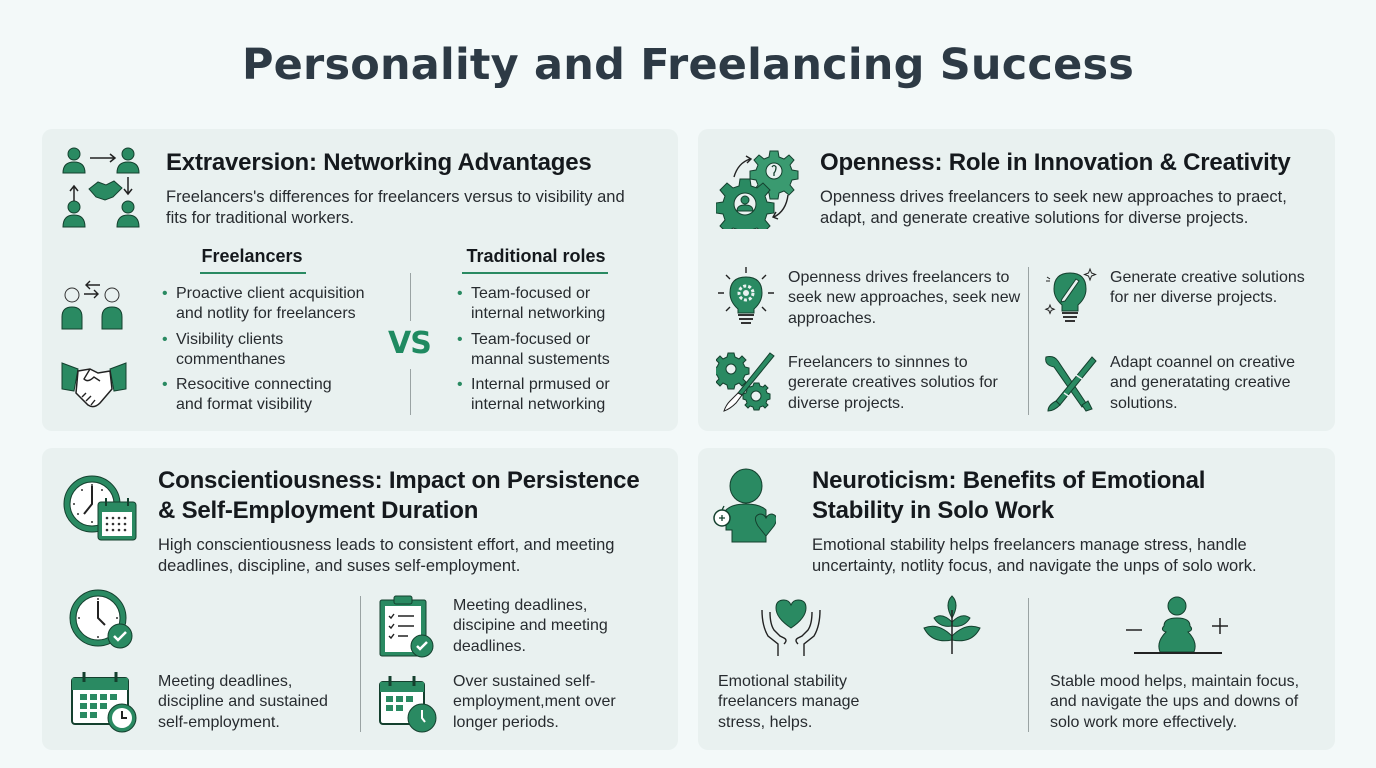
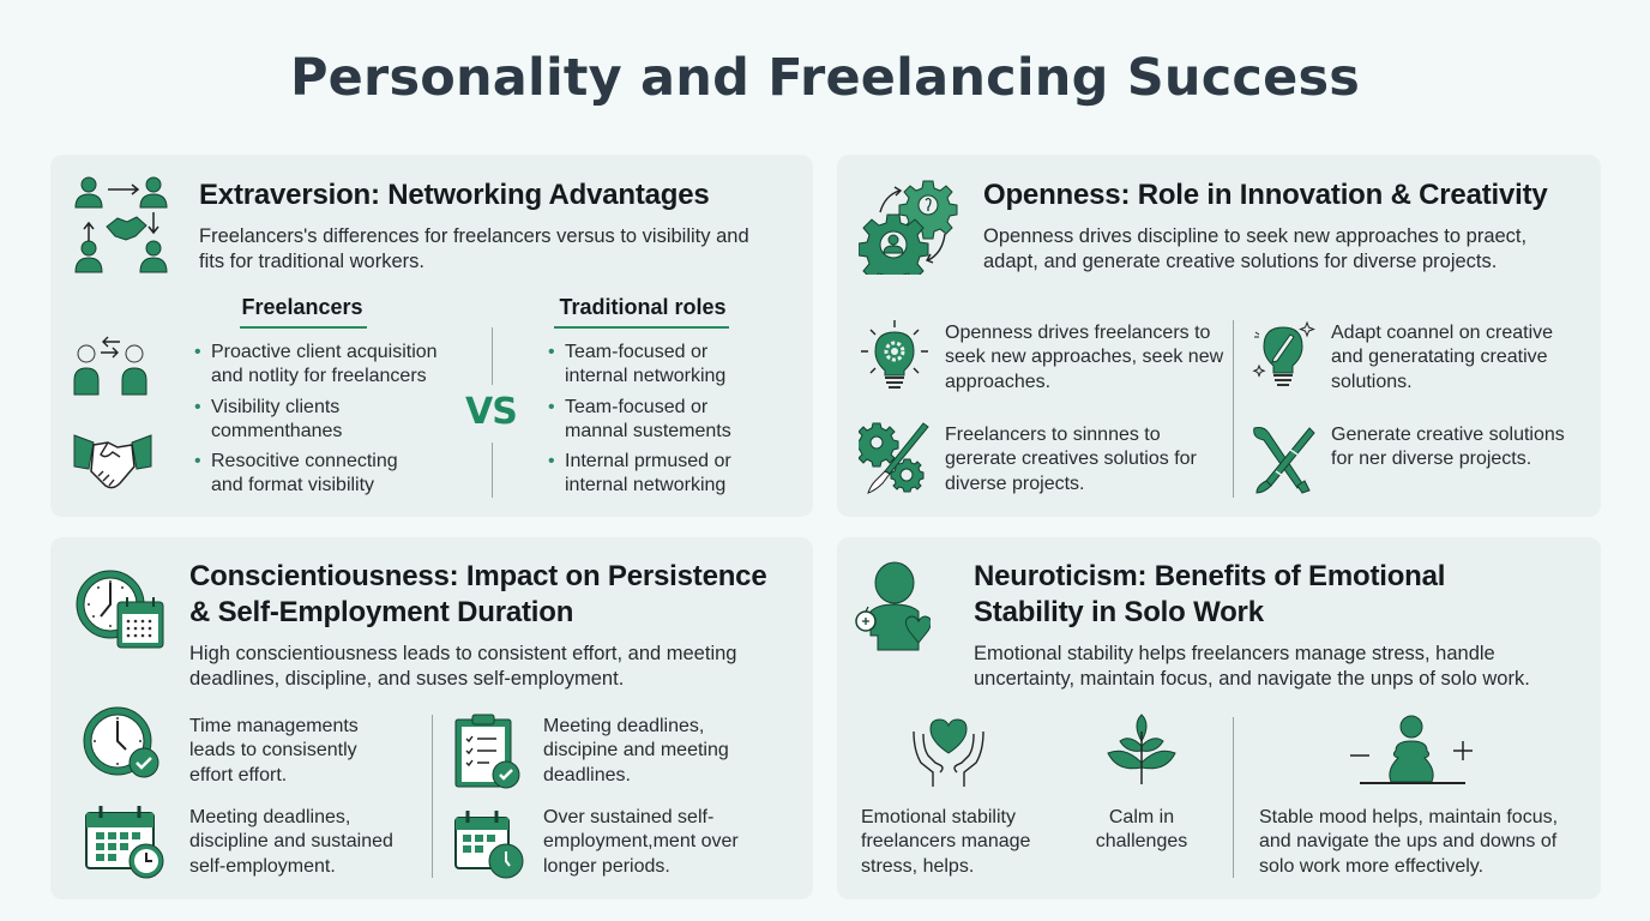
  Personality and Freelancing Success
  Extraversion: Networking Advantages
  Freelancers's differences for freelancers versus to visibility and fits for traditional workers.
  Freelancers
  Proactive client acquisition and notlity for freelancers
  Visibility clients commenthanes
  Resocitive connecting and format visibility
  VS
  Traditional roles
  Team-focused or internal networking
  Team-focused or mannal sustements
  Internal prmused or internal networking
  Openness: Role in Innovation & Creativity
- Openness drives freelancers to seek new approaches to praect, adapt, and generate creative solutions for diverse projects.
+ Openness drives discipline to seek new approaches to praect, adapt, and generate creative solutions for diverse projects.
  Openness drives freelancers to seek new approaches, seek new approaches.
- Generate creative solutions for ner diverse projects.
+ Adapt coannel on creative and generatating creative solutions.
  Freelancers to sinnnes to gererate creatives solutios for diverse projects.
- Adapt coannel on creative and generatating creative solutions.
+ Generate creative solutions for ner diverse projects.
  Conscientiousness: Impact on Persistence
  & Self-Employment Duration
  High conscientiousness leads to consistent effort, and meeting deadlines, discipline, and suses self-employment.
+ Time managements leads to consisently effort effort.
  Meeting deadlines, discipline and sustained self-employment.
  Meeting deadlines, discipine and meeting deadlines.
  Over sustained self-employment,ment over longer periods.
  Neuroticism: Benefits of Emotional
  Stability in Solo Work
- Emotional stability helps freelancers manage stress, handle uncertainty, notlity focus, and navigate the unps of solo work.
+ Emotional stability helps freelancers manage stress, handle uncertainty, maintain focus, and navigate the unps of solo work.
  Emotional stability freelancers manage stress, helps.
+ Calm in challenges
  Stable mood helps, maintain focus, and navigate the ups and downs of solo work more effectively.
